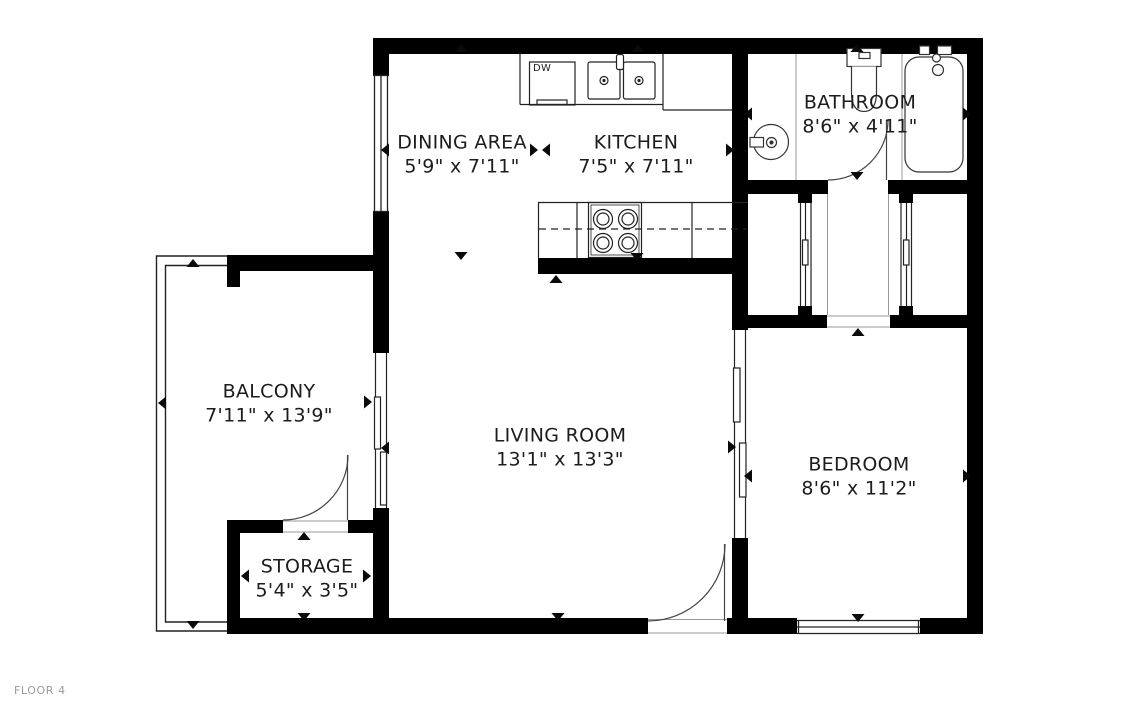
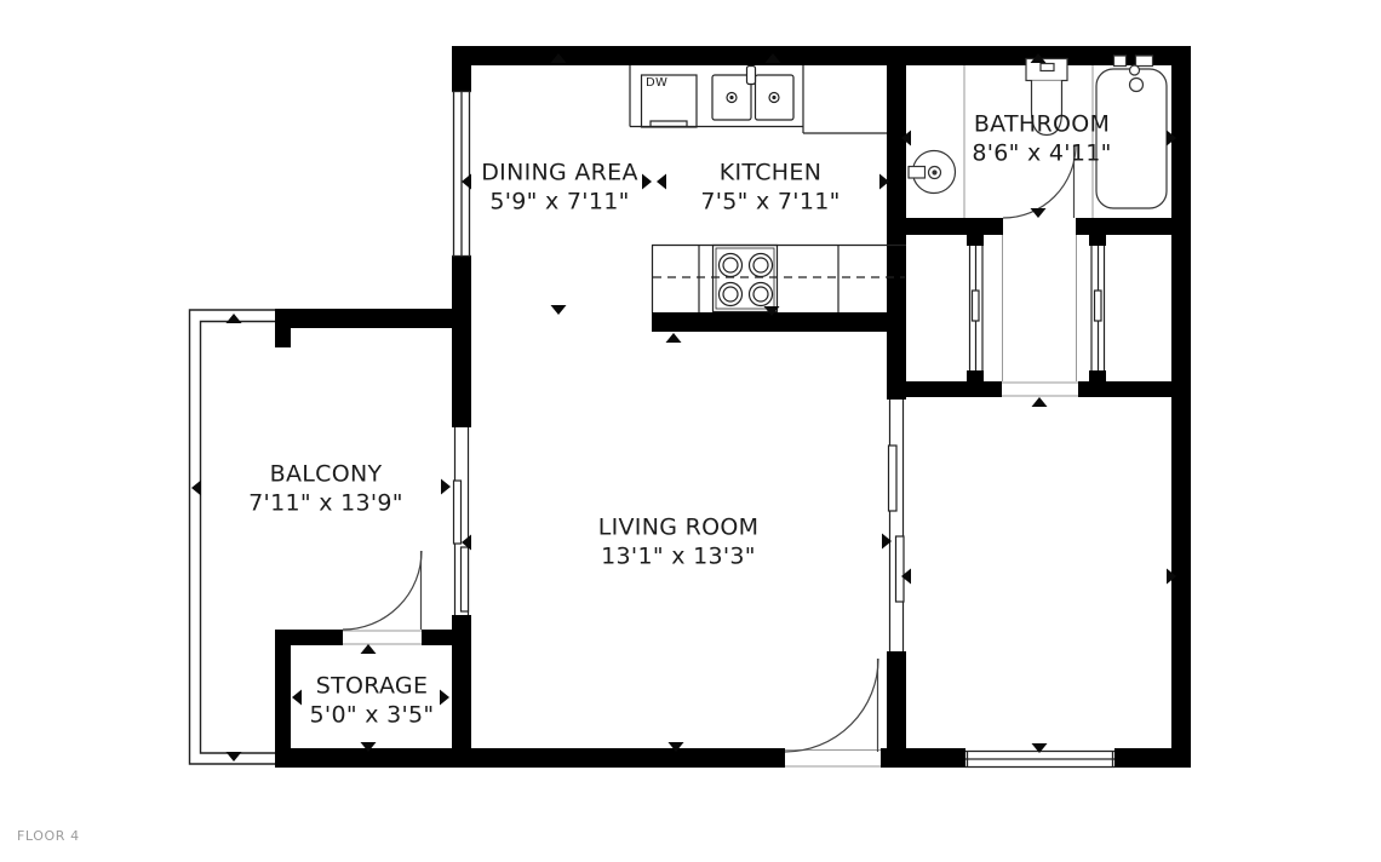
  DINING AREA
  5'9" x 7'11"
  KITCHEN
  7'5" x 7'11"
  BATHROOM
  8'6" x 4'11"
  BALCONY
  7'11" x 13'9"
  LIVING ROOM
  13'1" x 13'3"
- BEDROOM
- 8'6" x 11'2"
  STORAGE
- 5'4" x 3'5"
+ 5'0" x 3'5"
  DW
  FLOOR 4
